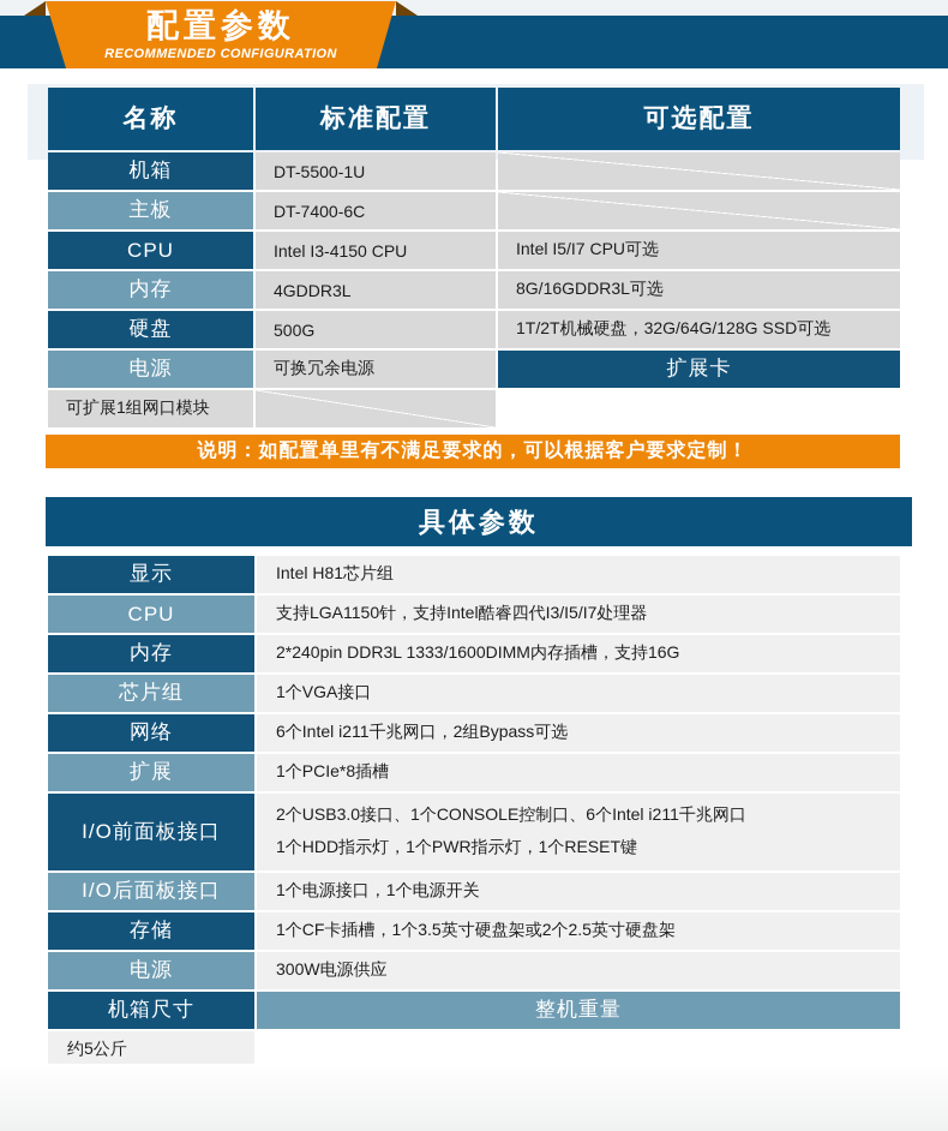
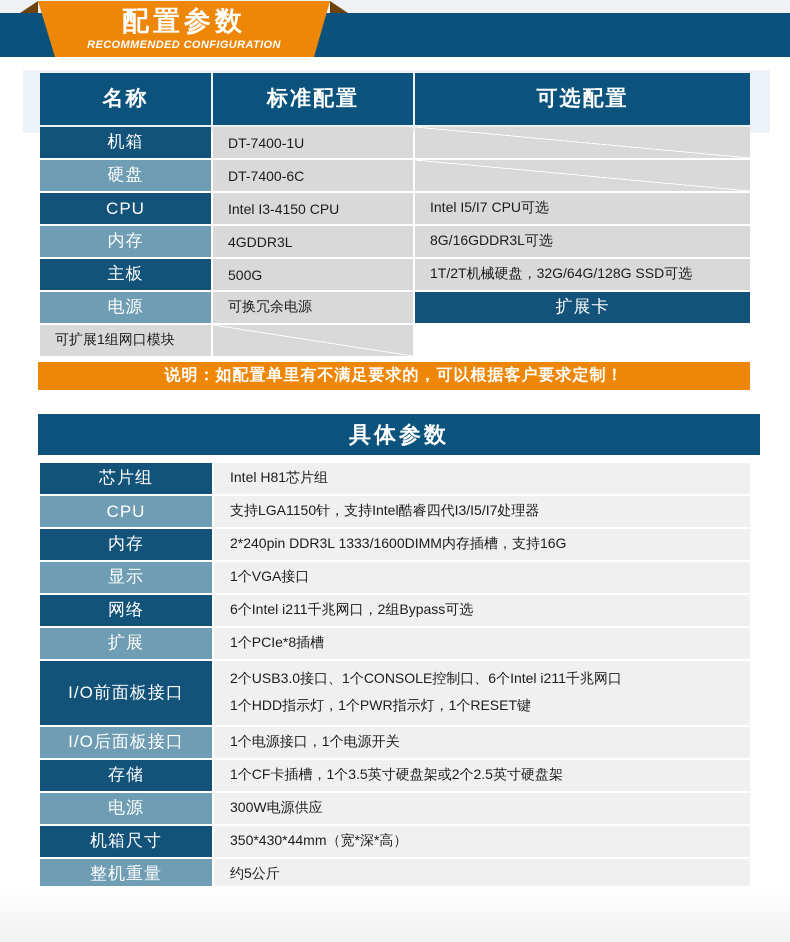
  配置参数
  RECOMMENDED CONFIGURATION
  名称
  标准配置
  可选配置
  机箱
- DT-5500-1U
+ DT-7400-1U
- 主板
+ 硬盘
  DT-7400-6C
  CPU
  Intel I3-4150 CPU
  Intel I5/I7 CPU可选
  内存
  4GDDR3L
  8G/16GDDR3L可选
- 硬盘
+ 主板
  500G
  1T/2T机械硬盘，32G/64G/128G SSD可选
  电源
  可换冗余电源
  扩展卡
  可扩展1组网口模块
  说明：如配置单里有不满足要求的，可以根据客户要求定制！
  具体参数
- 显示
+ 芯片组
  Intel H81芯片组
  CPU
  支持LGA1150针，支持Intel酷睿四代I3/I5/I7处理器
  内存
  2*240pin DDR3L 1333/1600DIMM内存插槽，支持16G
- 芯片组
+ 显示
  1个VGA接口
  网络
  6个Intel i211千兆网口，2组Bypass可选
  扩展
  1个PCIe*8插槽
  I/O前面板接口
  2个USB3.0接口、1个CONSOLE控制口、6个Intel i211千兆网口
  1个HDD指示灯，1个PWR指示灯，1个RESET键
  I/O后面板接口
  1个电源接口，1个电源开关
  存储
  1个CF卡插槽，1个3.5英寸硬盘架或2个2.5英寸硬盘架
  电源
  300W电源供应
  机箱尺寸
+ 350*430*44mm（宽*深*高）
  整机重量
  约5公斤
